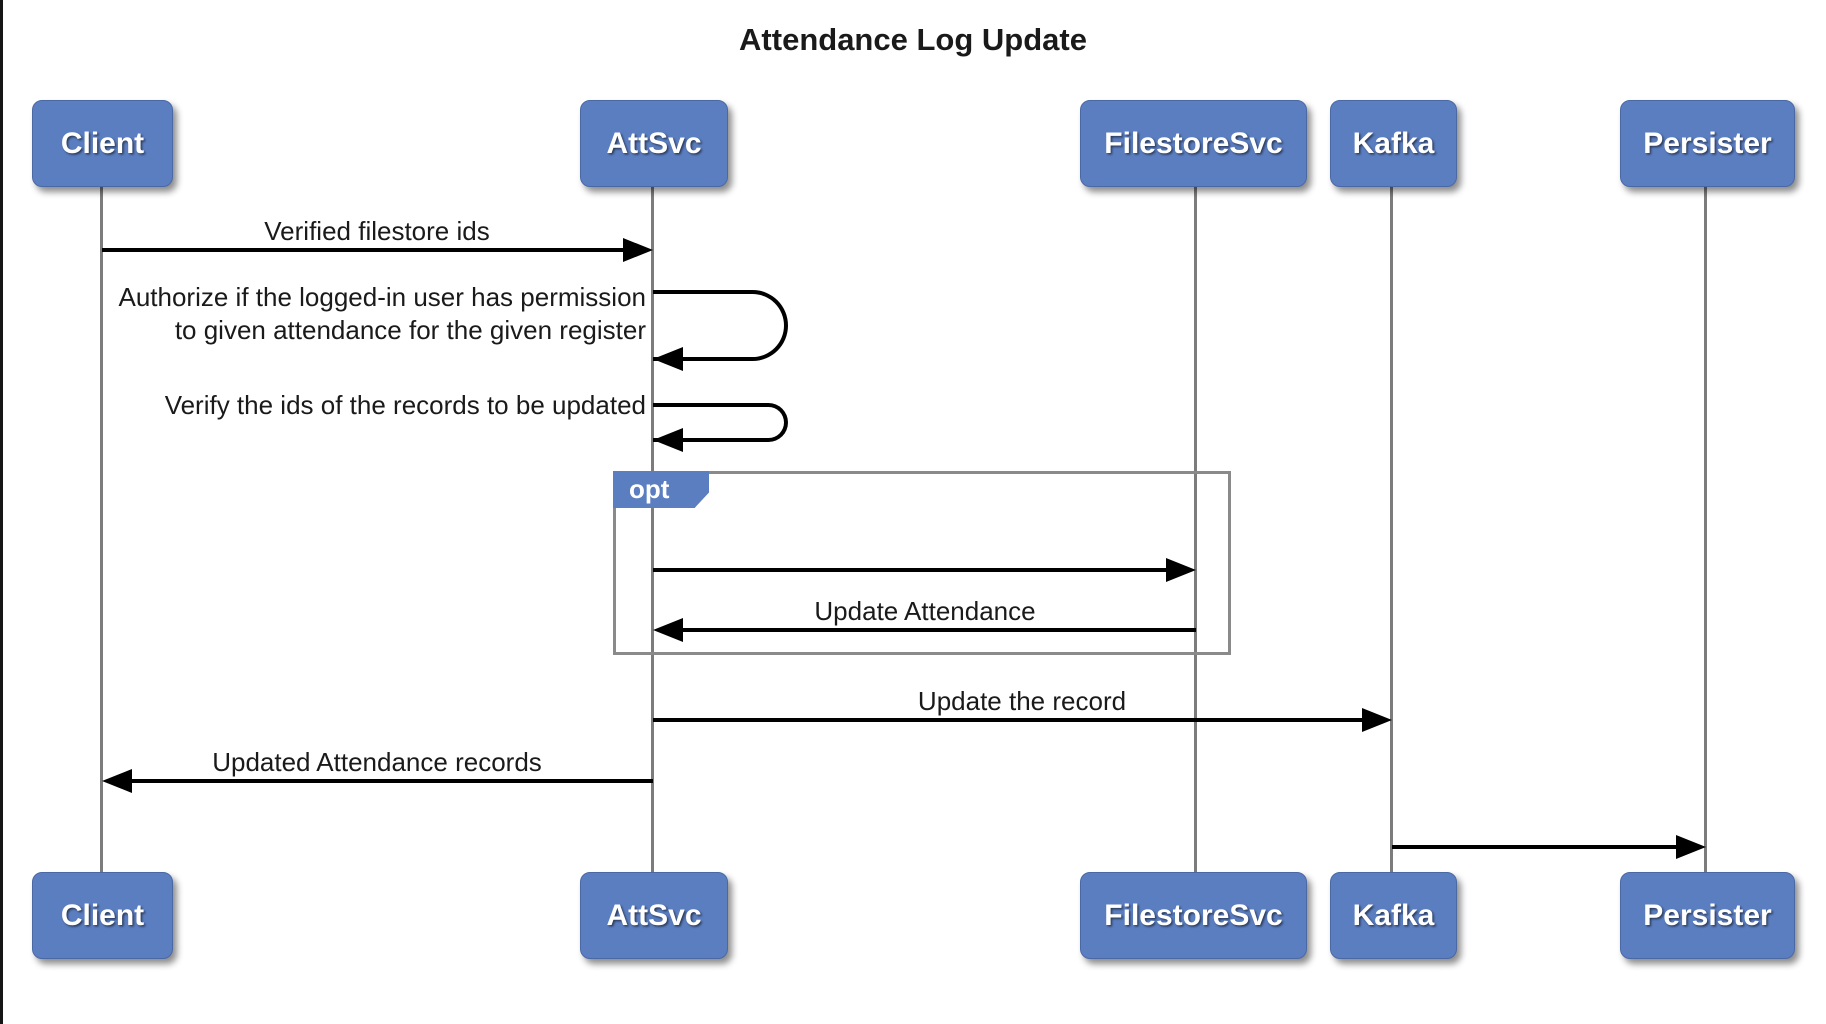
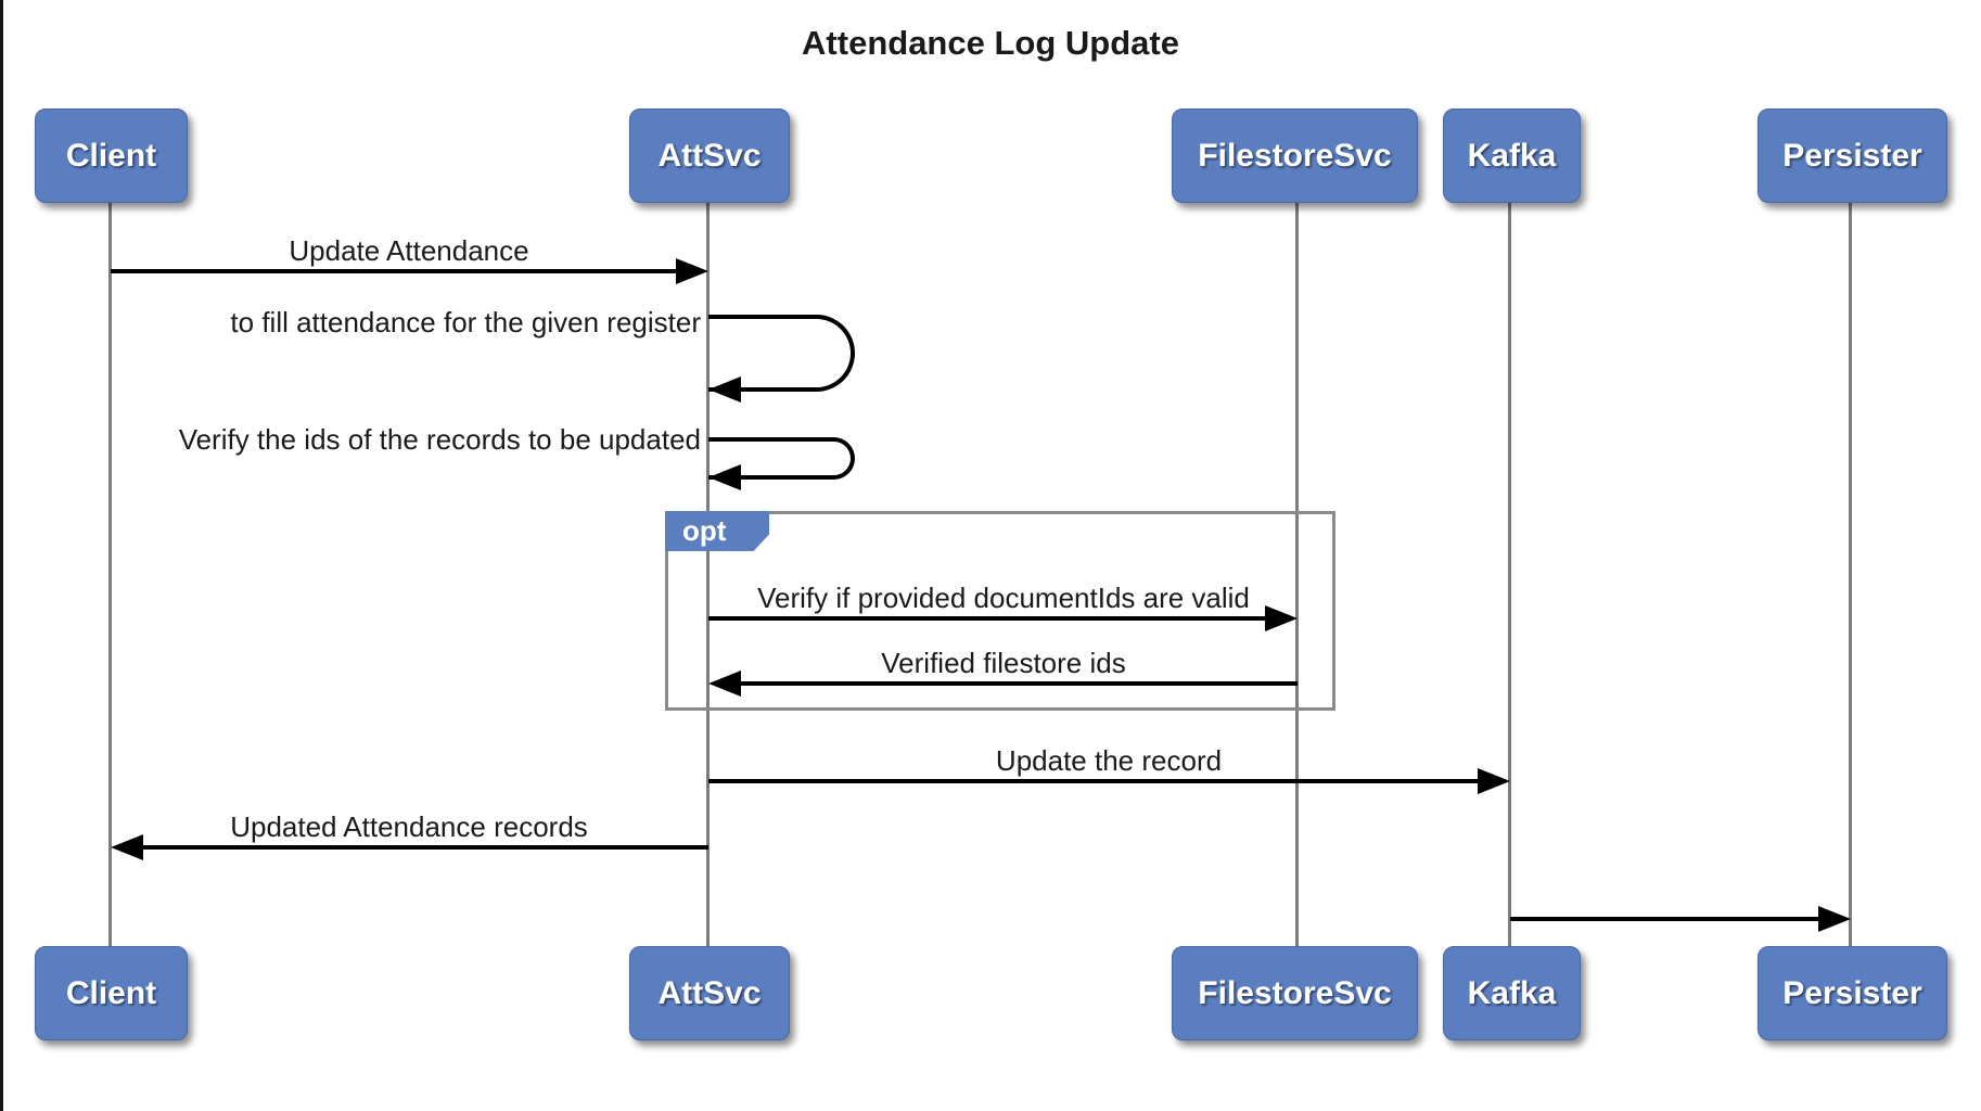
  Attendance Log Update
  Client
  AttSvc
  FilestoreSvc
  Kafka
  Persister
- Verified filestore ids
+ Update Attendance
- Authorize if the logged-in user has permission
- to given attendance for the given register
+ to fill attendance for the given register
  Verify the ids of the records to be updated
  opt
+ Verify if provided documentIds are valid
- Update Attendance
+ Verified filestore ids
  Update the record
  Updated Attendance records
  Client
  AttSvc
  FilestoreSvc
  Kafka
  Persister
